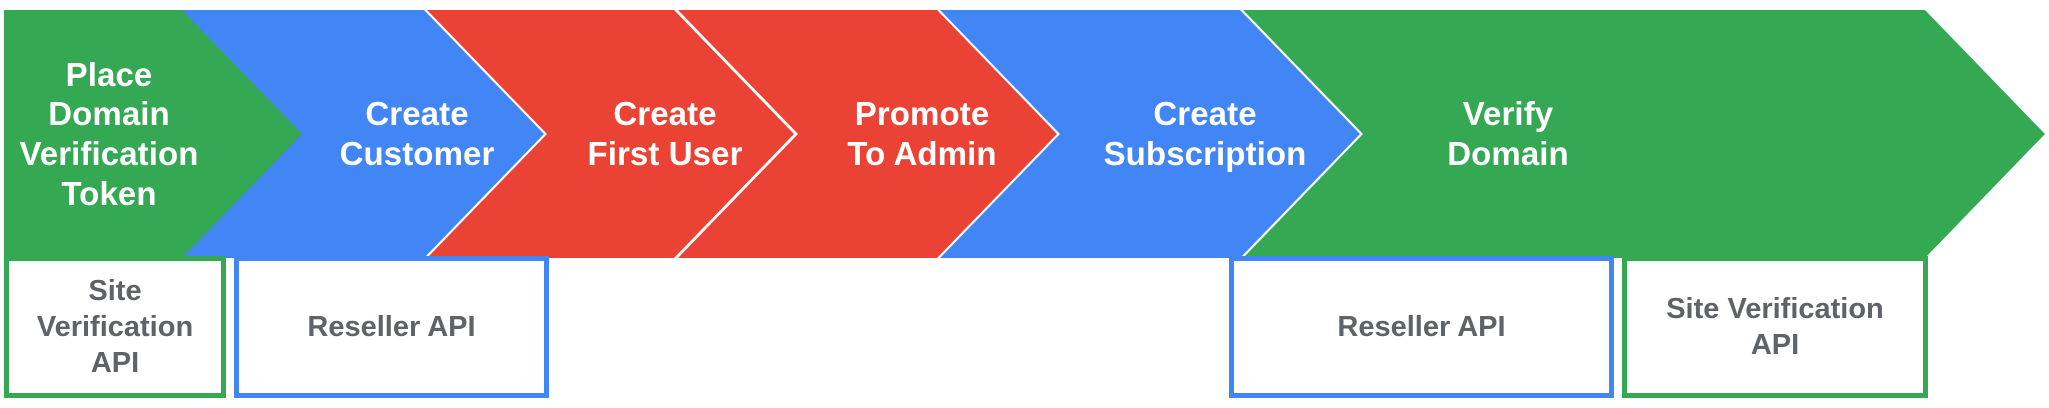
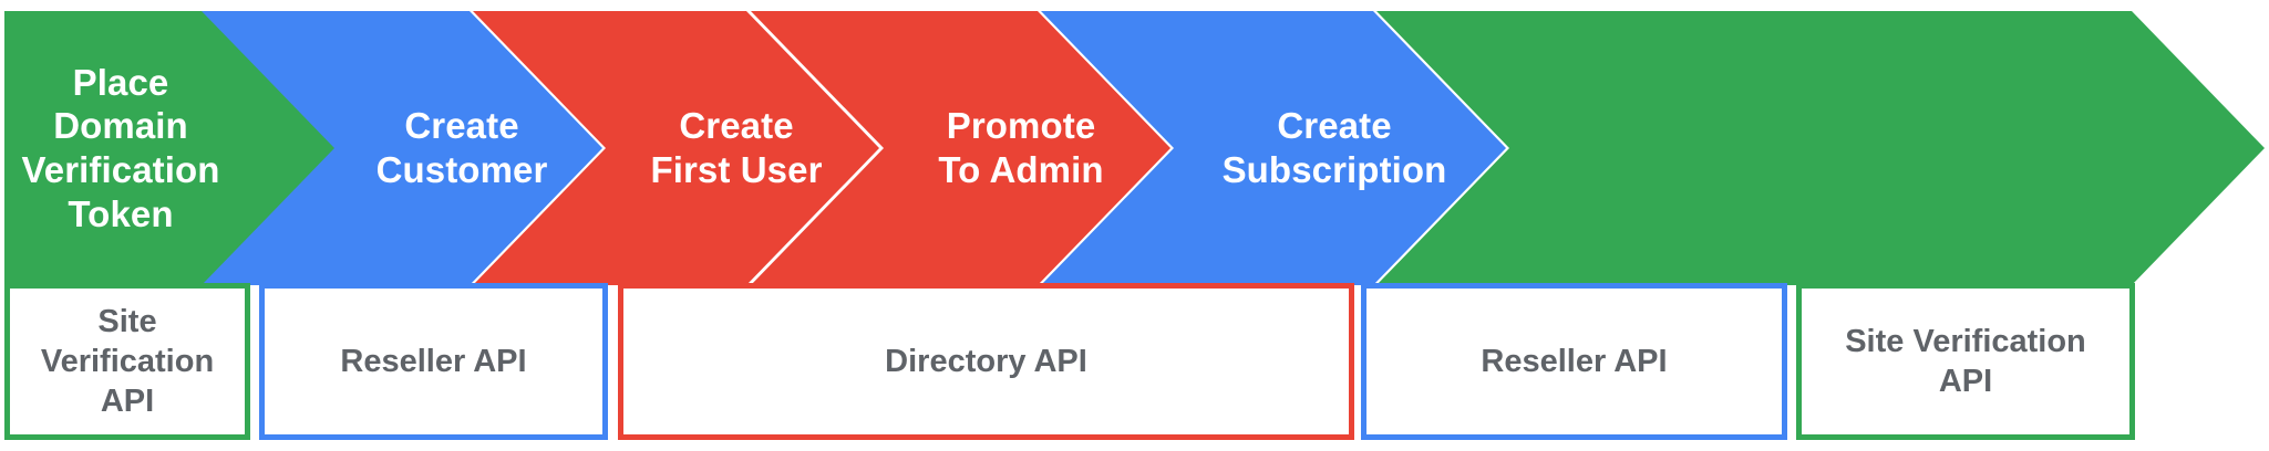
  Place Domain
  Verification
  Token
  Create
  Customer
  Create
  First User
  Promote
  To Admin
  Create
  Subscription
- Verify
- Domain
  Site
  Verification
  API
  Reseller API
+ Directory API
  Reseller API
  Site Verification
  API
